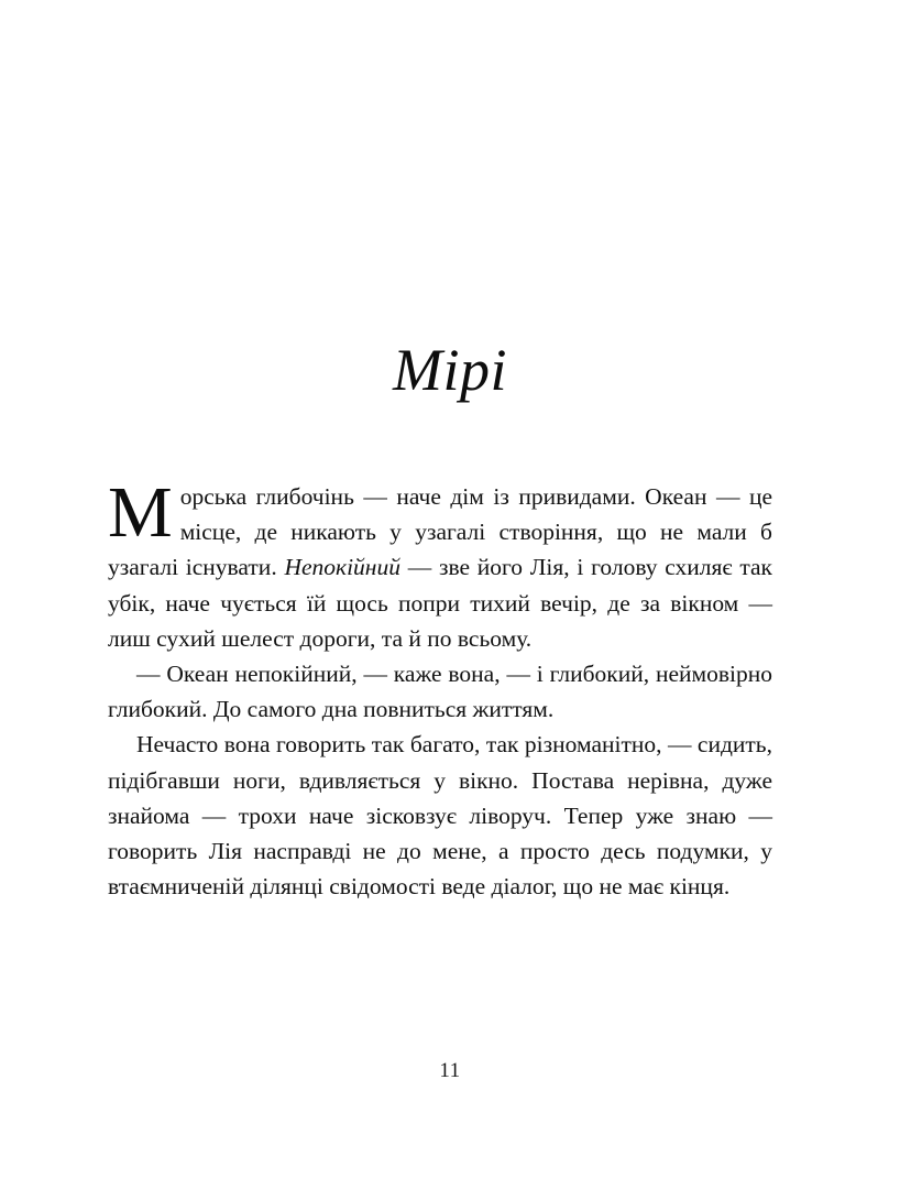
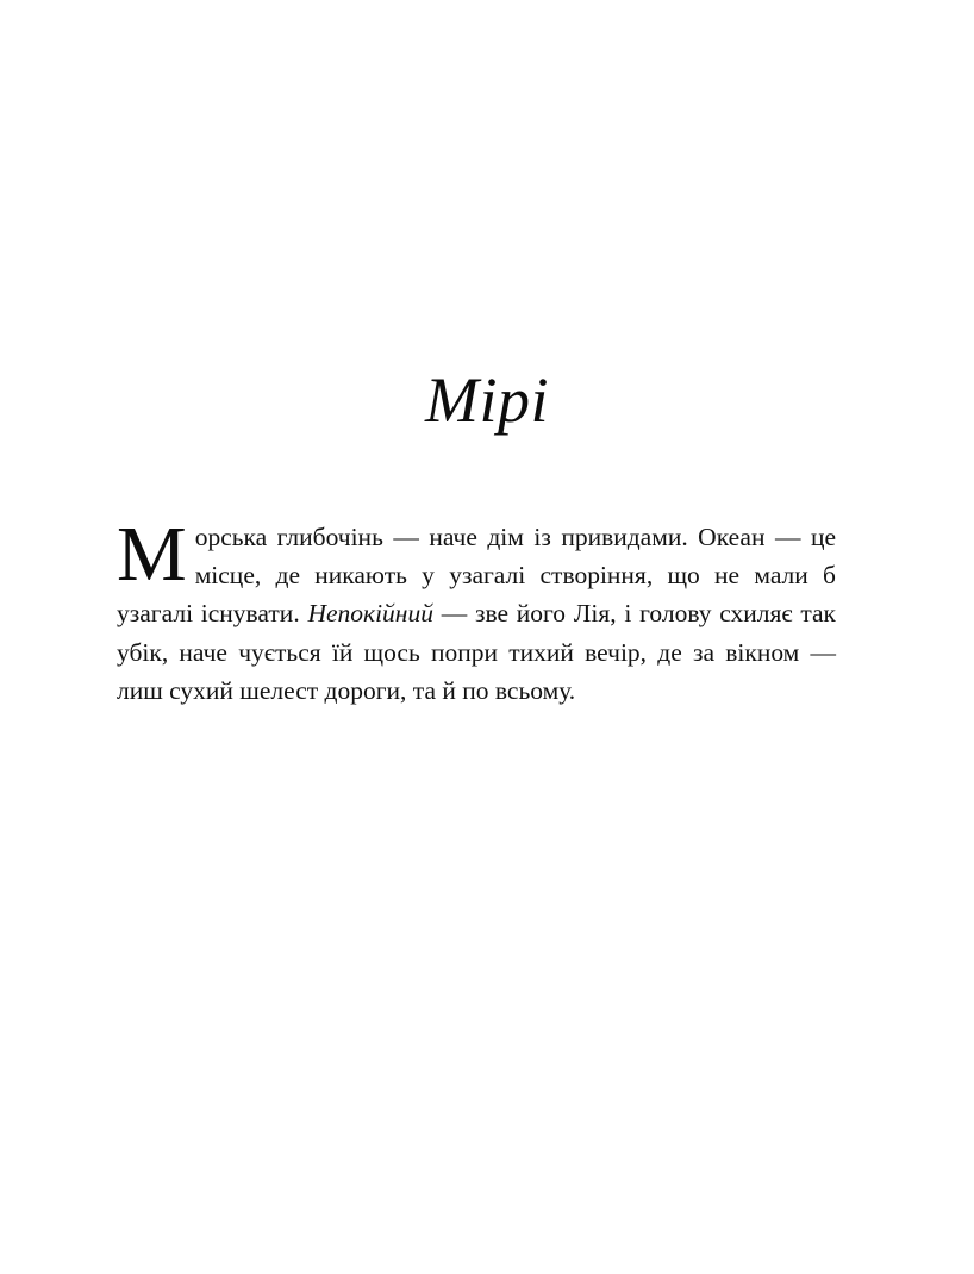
  Мірі
  М
  орська глибочінь — наче дім із привидами. Океан — це місце, де никають у узагалі створіння, що не мали б узагалі існувати. Непокійний — зве його Лія, і голову схиляє так убік, наче чується їй щось попри тихий вечір, де за вікном — лиш сухий шелест дороги, та й по всьому.
- — Океан непокійний, — каже вона, — і глибокий, неймовірно глибокий. До самого дна повниться життям.
- Нечасто вона говорить так багато, так різноманітно, — сидить, підібгавши ноги, вдивляється у вікно. Постава нерівна, дуже знайома — трохи наче зісковзує ліворуч. Тепер уже знаю — говорить Лія насправді не до мене, а просто десь подумки, у втаємниченій ділянці свідомості веде діалог, що не має кінця.
- 11
